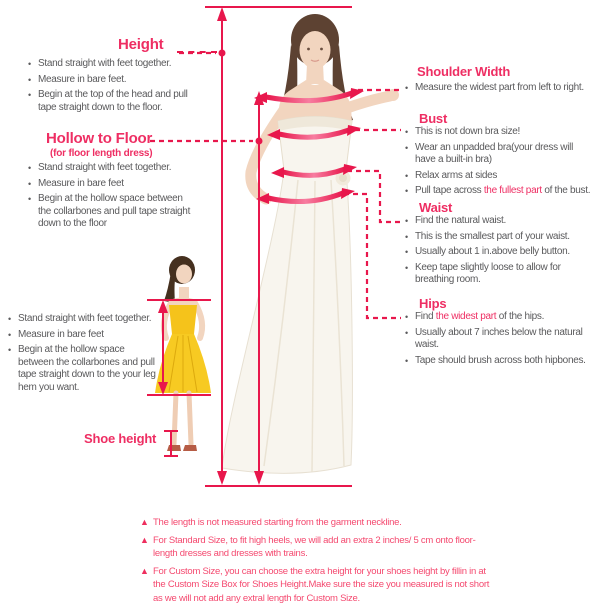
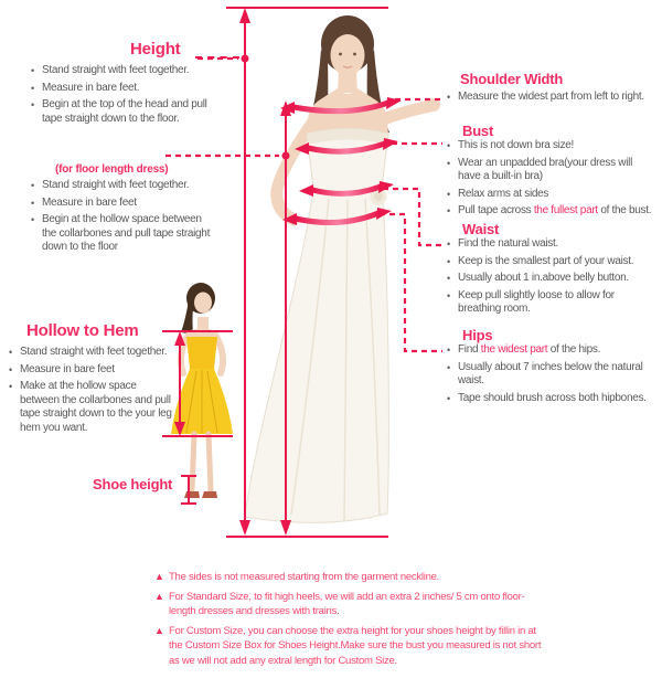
  Height
  •
  Stand straight with feet together.
  •
  Measure in bare feet.
  •
  Begin at the top of the head and pull tape straight down to the floor.
- Hollow to Floor
  (for floor length dress)
  •
  Stand straight with feet together.
  •
  Measure in bare feet
  •
  Begin at the hollow space between the collarbones and pull tape straight down to the floor
+ Hollow to Hem
  •
  Stand straight with feet together.
  •
  Measure in bare feet
  •
- Begin at the hollow space between the collarbones and pull tape straight down to the your leg hem you want.
+ Make at the hollow space between the collarbones and pull tape straight down to the your leg hem you want.
  Shoe height
  Shoulder Width
  •
  Measure the widest part from left to right.
  Bust
  •
  This is not down bra size!
  •
  Wear an unpadded bra(your dress will have a built-in bra)
  •
  Relax arms at sides
  •
  Pull tape across the fullest part of the bust.
  Waist
  •
  Find the natural waist.
  •
- This is the smallest part of your waist.
+ Keep is the smallest part of your waist.
  •
  Usually about 1 in.above belly button.
  •
- Keep tape slightly loose to allow for breathing room.
+ Keep pull slightly loose to allow for breathing room.
  Hips
  •
  Find the widest part of the hips.
  •
  Usually about 7 inches below the natural waist.
  •
  Tape should brush across both hipbones.
  ▲
- The length is not measured starting from the garment neckline.
+ The sides is not measured starting from the garment neckline.
  ▲
  For Standard Size, to fit high heels, we will add an extra 2 inches/ 5 cm onto floor-length dresses and dresses with trains.
  ▲
- For Custom Size, you can choose the extra height for your shoes height by fillin in at the Custom Size Box for Shoes Height.Make sure the size you measured is not short as we will not add any extral length for Custom Size.
+ For Custom Size, you can choose the extra height for your shoes height by fillin in at the Custom Size Box for Shoes Height.Make sure the bust you measured is not short as we will not add any extral length for Custom Size.
